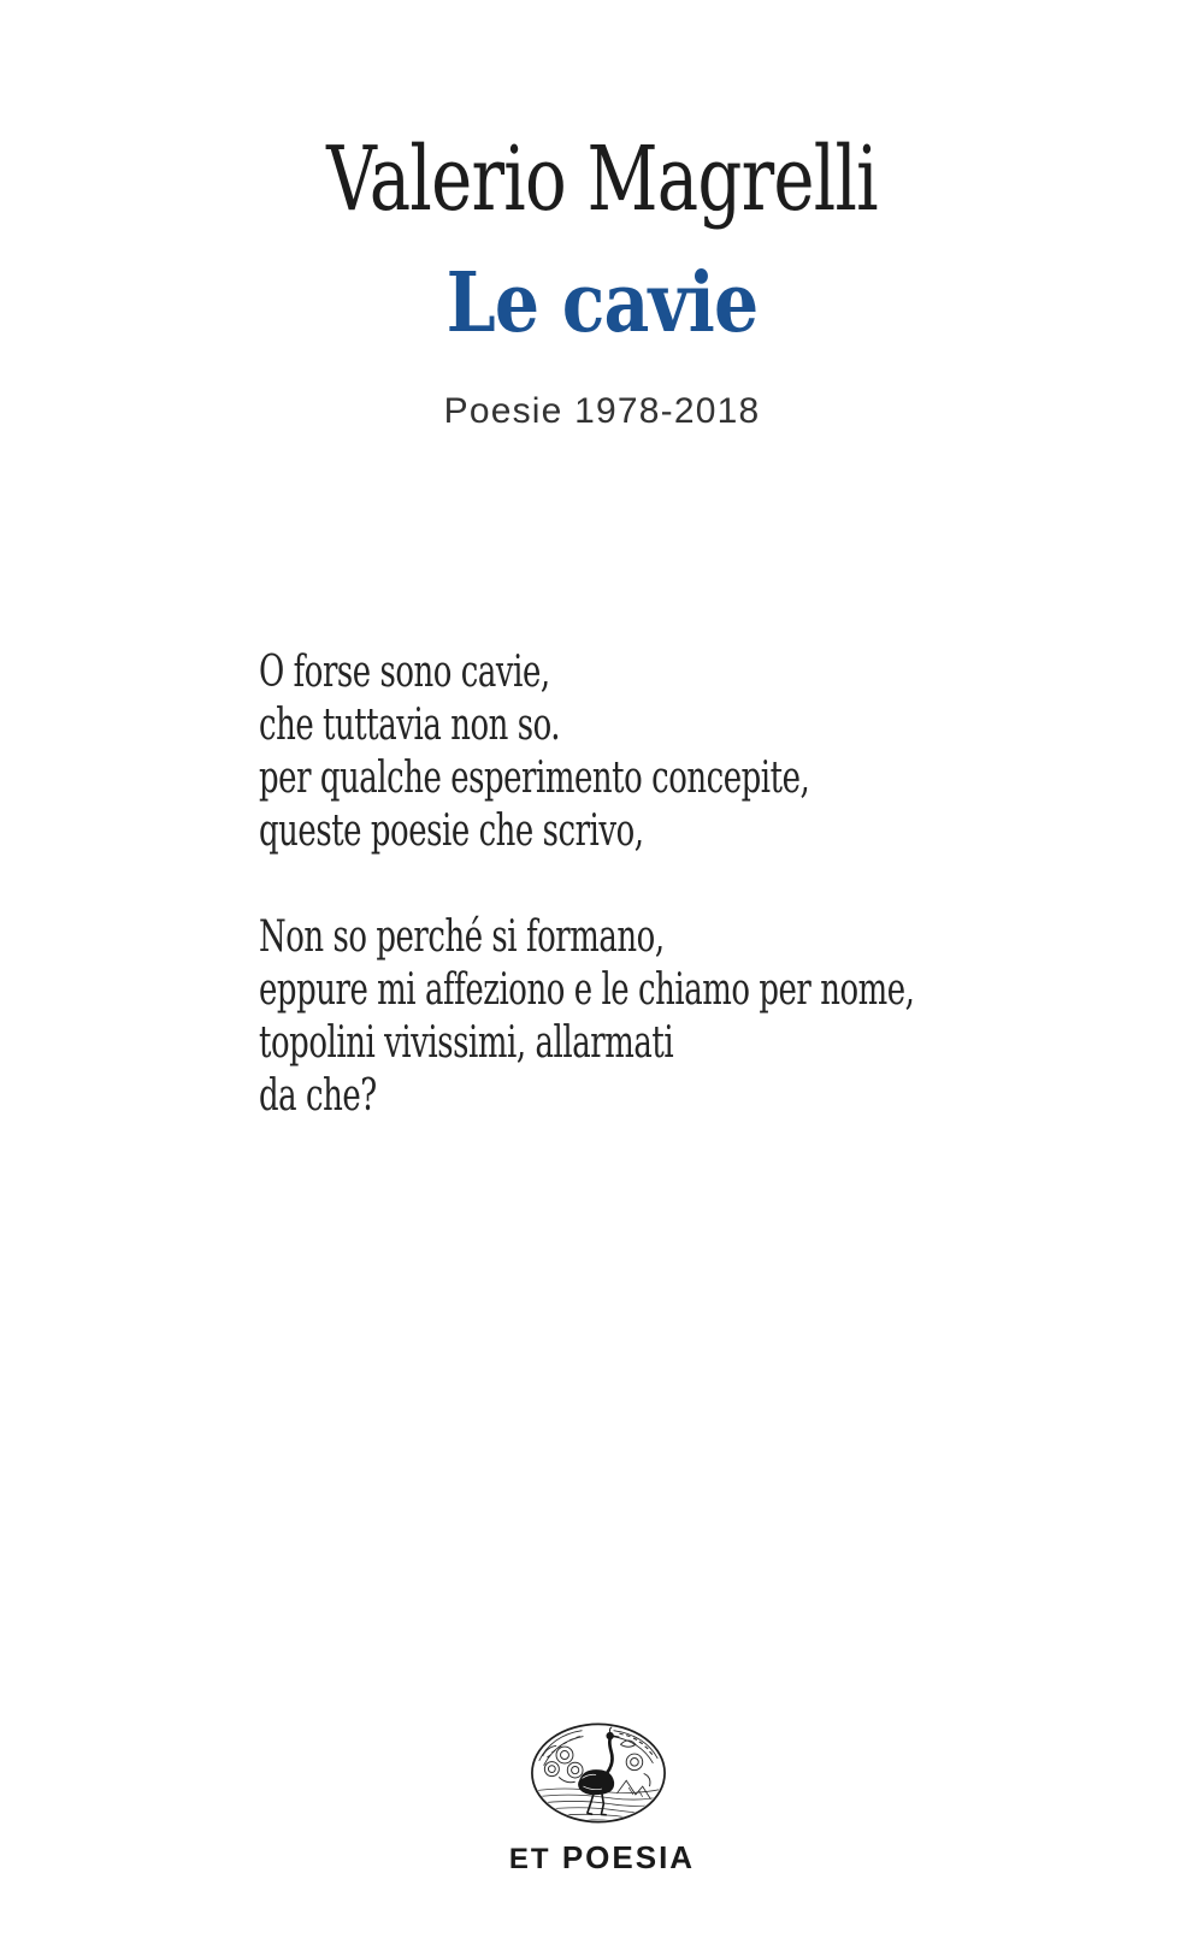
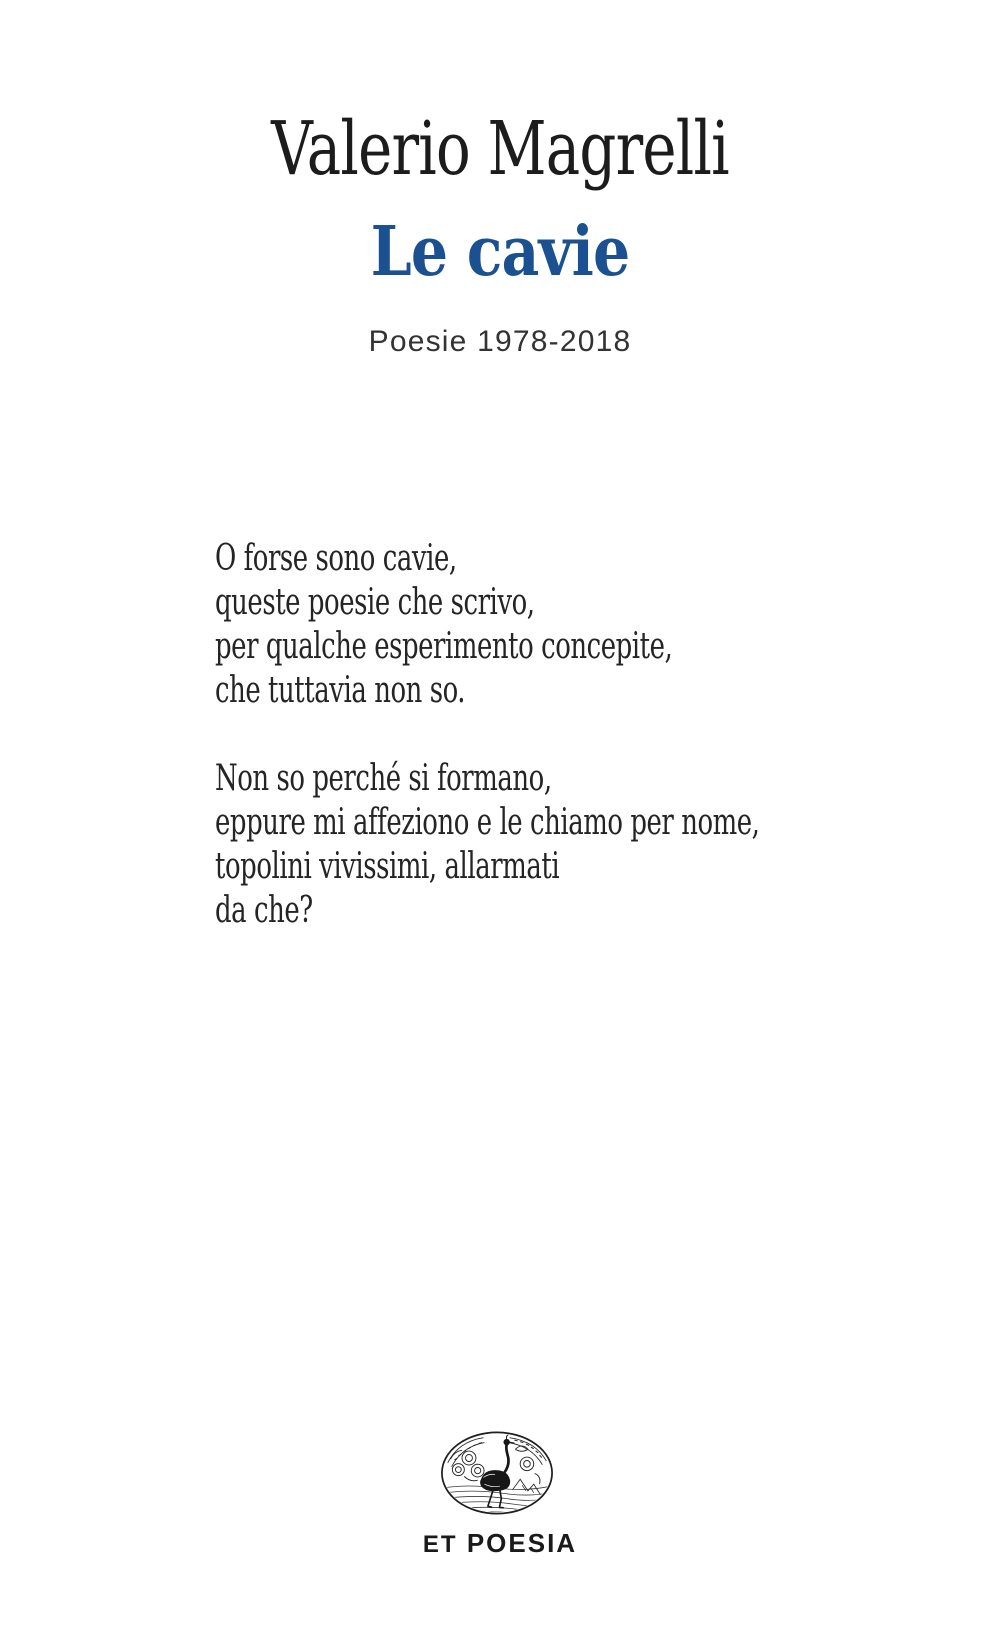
  Valerio Magrelli
  Le cavie
  Poesie 1978-2018
  O forse sono cavie,
- che tuttavia non so.
+ queste poesie che scrivo,
  per qualche esperimento concepite,
- queste poesie che scrivo,
+ che tuttavia non so.
  Non so perché si formano,
  eppure mi affeziono e le chiamo per nome,
  topolini vivissimi, allarmati
  da che?
  ET POESIA
